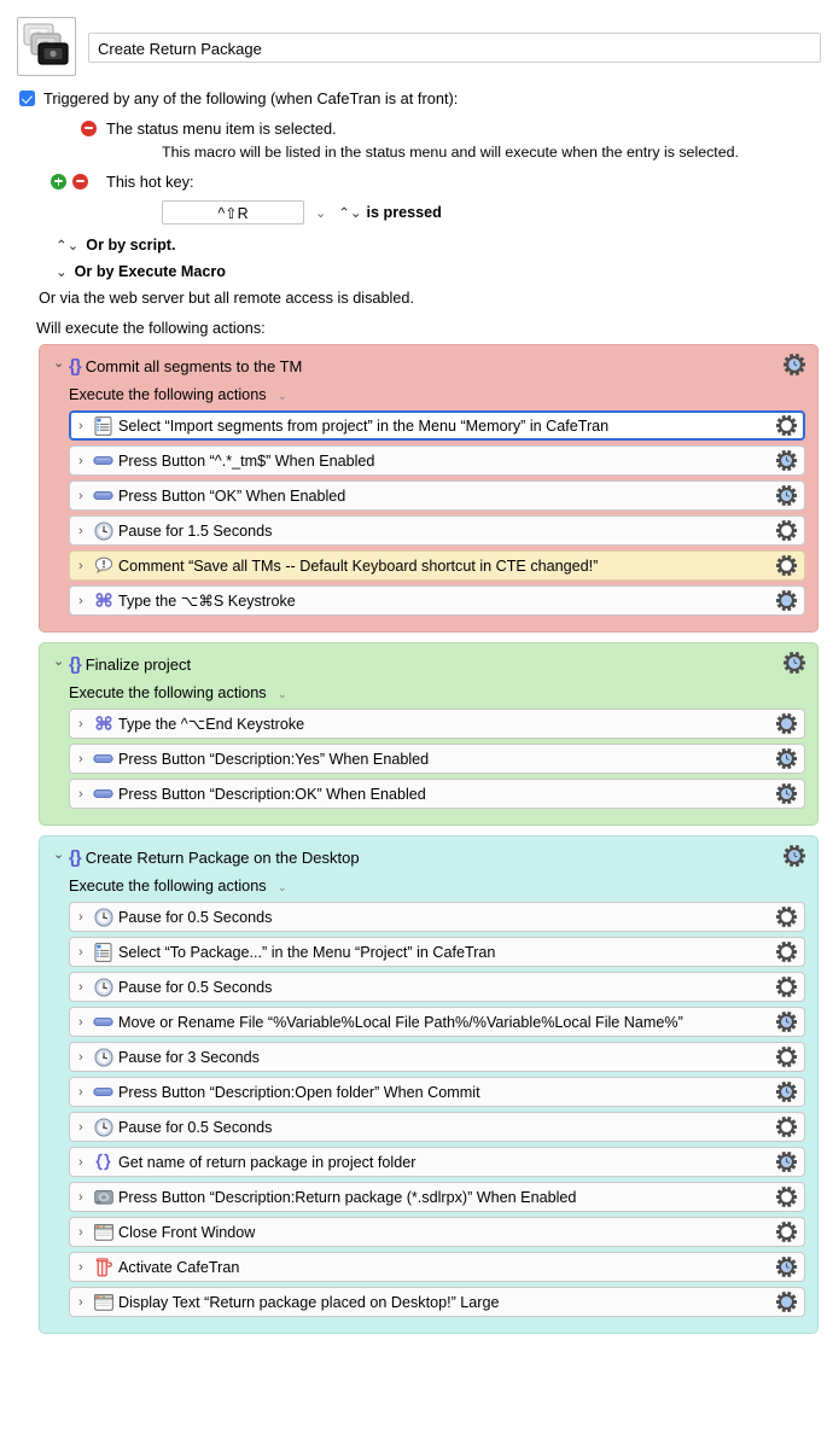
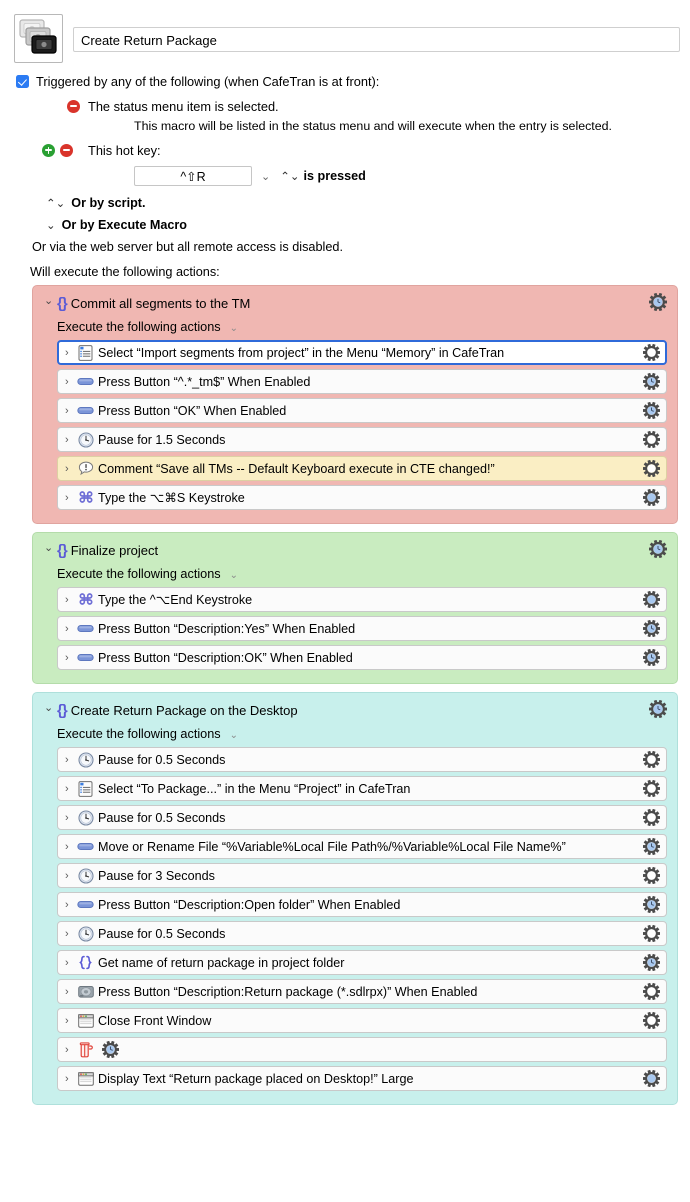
  Create Return Package
  Triggered by any of the following (when CafeTran is at front):
  The status menu item is selected.
  This macro will be listed in the status menu and will execute when the entry is selected.
  This hot key:
  ^⇧R
  ⌄
  ⌃⌄
  is pressed
  ⌃⌄
  Or by script.
  ⌄
  Or by Execute Macro
  Or via the web server but all remote access is disabled.
  Will execute the following actions:
  {}
  Commit all segments to the TM
  Execute the following actions
  ⌄
  ›
  Select “Import segments from project” in the Menu “Memory” in CafeTran
  ›
  Press Button “^.*_tm$” When Enabled
  ›
  Press Button “OK” When Enabled
  ›
  Pause for 1.5 Seconds
  ›
- Comment “Save all TMs -- Default Keyboard shortcut in CTE changed!”
+ Comment “Save all TMs -- Default Keyboard execute in CTE changed!”
  ›
  Type the ⌥⌘S Keystroke
  {}
  Finalize project
  Execute the following actions
  ⌄
  ›
  Type the ^⌥End Keystroke
  ›
  Press Button “Description:Yes” When Enabled
  ›
  Press Button “Description:OK” When Enabled
  {}
  Create Return Package on the Desktop
  Execute the following actions
  ⌄
  ›
  Pause for 0.5 Seconds
  ›
  Select “To Package...” in the Menu “Project” in CafeTran
  ›
  Pause for 0.5 Seconds
  ›
  Move or Rename File “%Variable%Local File Path%/%Variable%Local File Name%”
  ›
  Pause for 3 Seconds
  ›
- Press Button “Description:Open folder” When Commit
+ Press Button “Description:Open folder” When Enabled
  ›
  Pause for 0.5 Seconds
  ›
  Get name of return package in project folder
  ›
  Press Button “Description:Return package (*.sdlrpx)” When Enabled
  ›
  Close Front Window
  ›
- Activate CafeTran
  ›
  Display Text “Return package placed on Desktop!” Large
